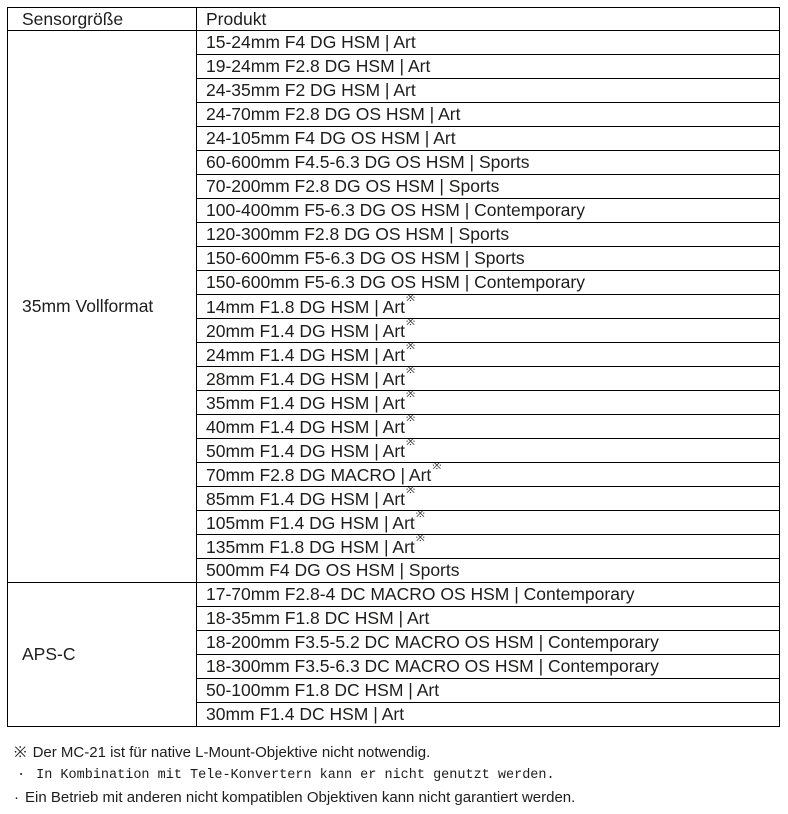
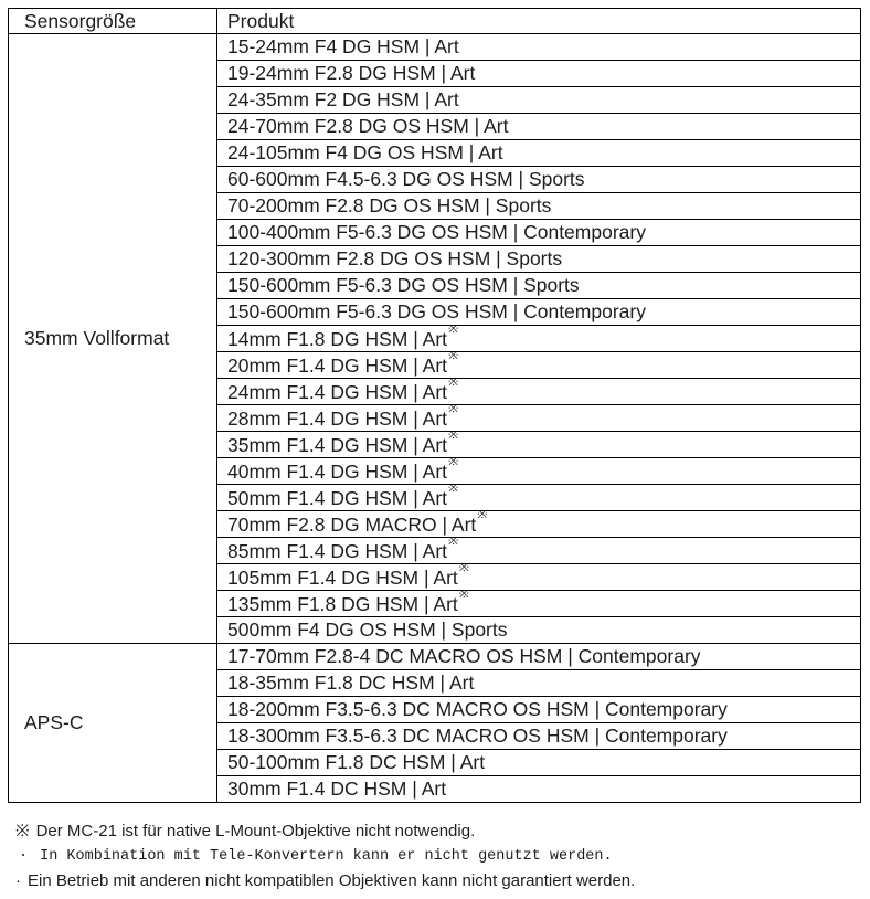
  Sensorgröße	Produkt
  35mm Vollformat	15-24mm F4 DG HSM | Art
  19-24mm F2.8 DG HSM | Art
  24-35mm F2 DG HSM | Art
  24-70mm F2.8 DG OS HSM | Art
  24-105mm F4 DG OS HSM | Art
  60-600mm F4.5-6.3 DG OS HSM | Sports
  70-200mm F2.8 DG OS HSM | Sports
  100-400mm F5-6.3 DG OS HSM | Contemporary
  120-300mm F2.8 DG OS HSM | Sports
  150-600mm F5-6.3 DG OS HSM | Sports
  150-600mm F5-6.3 DG OS HSM | Contemporary
  14mm F1.8 DG HSM | Art※
  20mm F1.4 DG HSM | Art※
  24mm F1.4 DG HSM | Art※
  28mm F1.4 DG HSM | Art※
  35mm F1.4 DG HSM | Art※
  40mm F1.4 DG HSM | Art※
  50mm F1.4 DG HSM | Art※
  70mm F2.8 DG MACRO | Art※
  85mm F1.4 DG HSM | Art※
  105mm F1.4 DG HSM | Art※
  135mm F1.8 DG HSM | Art※
  500mm F4 DG OS HSM | Sports
  APS-C	17-70mm F2.8-4 DC MACRO OS HSM | Contemporary
  18-35mm F1.8 DC HSM | Art
- 18-200mm F3.5-5.2 DC MACRO OS HSM | Contemporary
+ 18-200mm F3.5-6.3 DC MACRO OS HSM | Contemporary
  18-300mm F3.5-6.3 DC MACRO OS HSM | Contemporary
  50-100mm F1.8 DC HSM | Art
  30mm F1.4 DC HSM | Art
  ※
  Der MC-21 ist für native L-Mount-Objektive nicht notwendig.
  ·
  In Kombination mit Tele-Konvertern kann er nicht genutzt werden.
  ·
  Ein Betrieb mit anderen nicht kompatiblen Objektiven kann nicht garantiert werden.
